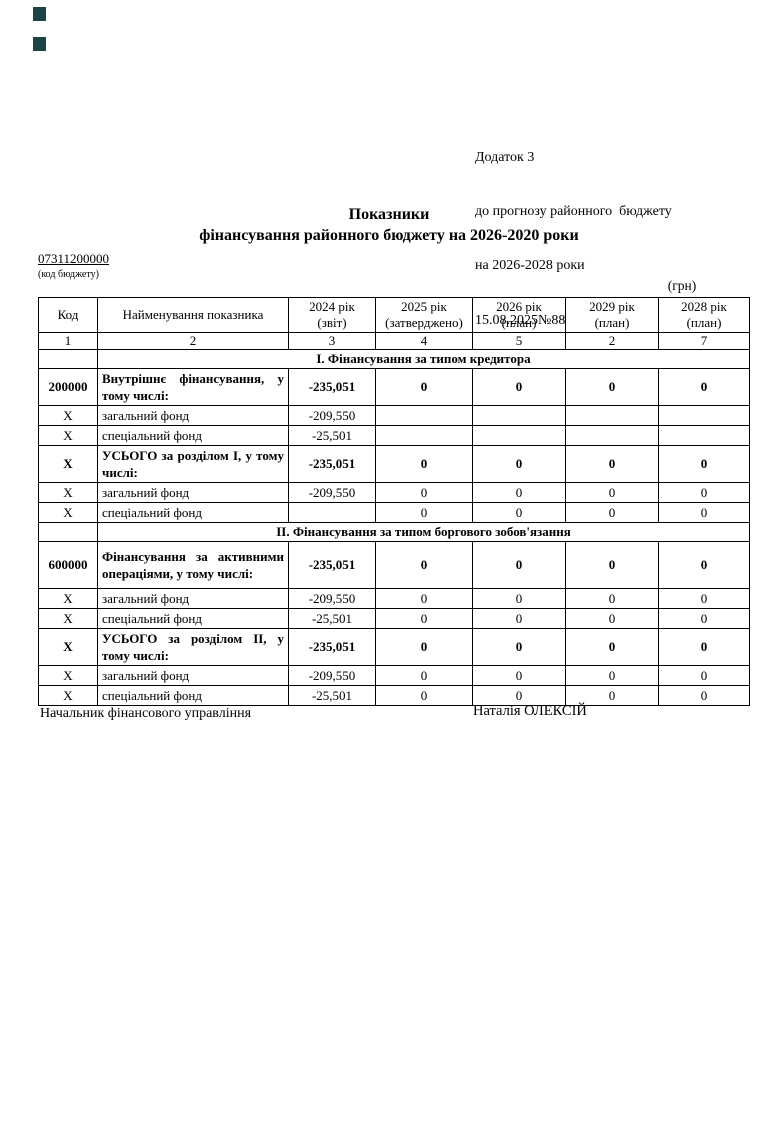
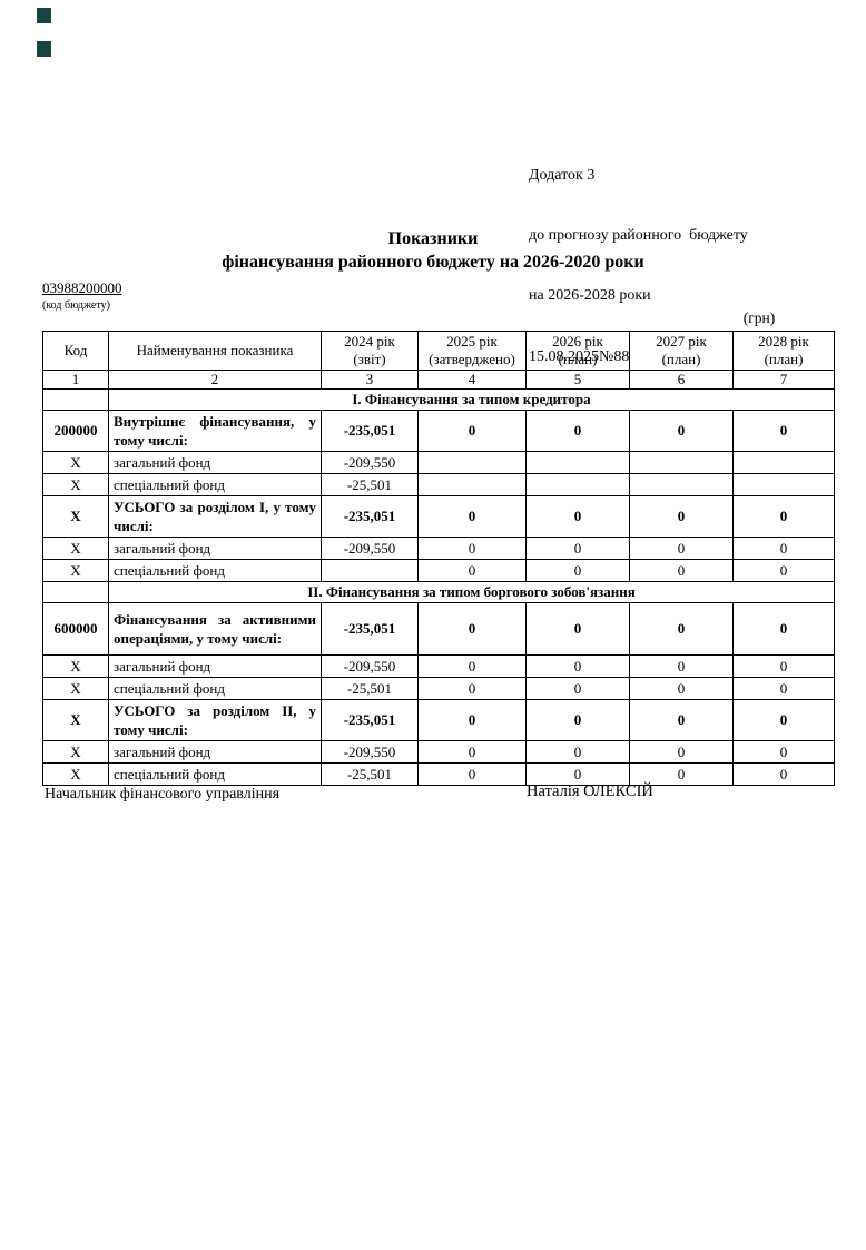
  Додаток 3
  до прогнозу районного бюджету
  на 2026-2028 роки
  15.08.2025№88
  Показники
  фінансування районного бюджету на 2026-2020 роки
- 07311200000
+ 03988200000
  (код бюджету)
  (грн)
- Код	Найменування показника	2024 рік (звіт)	2025 рік (затверджено)	2026 рік (план)	2029 рік (план)	2028 рік (план)
+ Код	Найменування показника	2024 рік (звіт)	2025 рік (затверджено)	2026 рік (план)	2027 рік (план)	2028 рік (план)
- 1	2	3	4	5	2	7
+ 1	2	3	4	5	6	7
  	І. Фінансування за типом кредитора
  200000	Внутрішнє фінансування, у тому числі:	-235,051	0	0	0	0
  X	загальний фонд	-209,550
  X	спеціальний фонд	-25,501
  X	УСЬОГО за розділом І, у тому числі:	-235,051	0	0	0	0
  X	загальний фонд	-209,550	0	0	0	0
  X	спеціальний фонд		0	0	0	0
  	ІІ. Фінансування за типом боргового зобов'язання
  600000	Фінансування за активними операціями, у тому числі:	-235,051	0	0	0	0
  X	загальний фонд	-209,550	0	0	0	0
  X	спеціальний фонд	-25,501	0	0	0	0
  X	УСЬОГО за розділом ІІ, у тому числі:	-235,051	0	0	0	0
  X	загальний фонд	-209,550	0	0	0	0
  X	спеціальний фонд	-25,501	0	0	0	0
  Начальник фінансового управління
  Наталія ОЛЕКСІЙ
